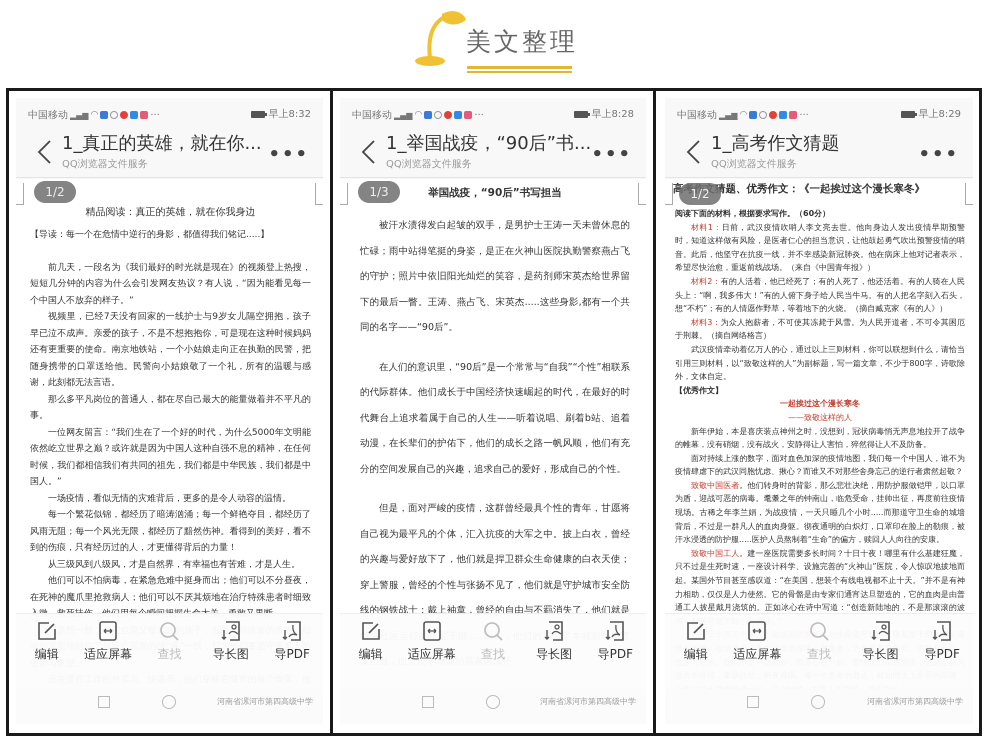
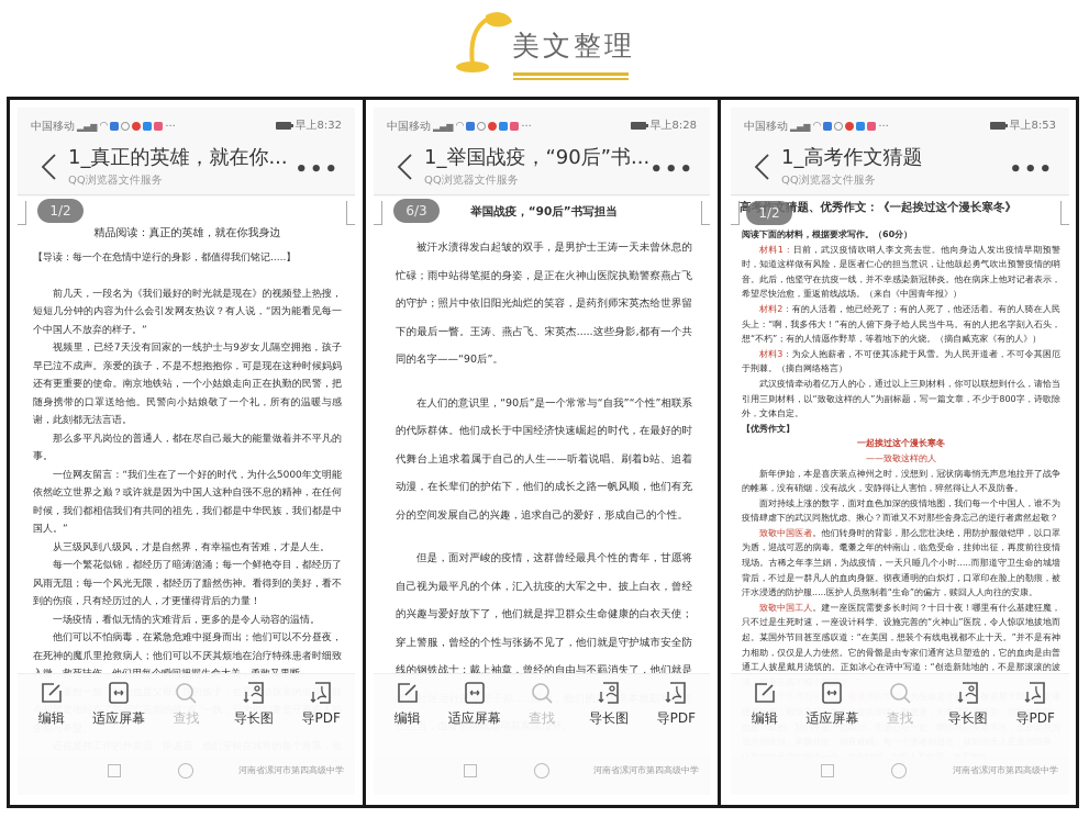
  美文整理
  中国移动
  ▂▄▆
  ◠
  ···
  早上8:32
  1_真正的英雄，就在你...
  QQ浏览器文件服务
  •••
  1/2
  精品阅读：真正的英雄，就在你我身边
  【导读：每一个在危情中逆行的身影，都值得我们铭记.....】
  前几天，一段名为《我们最好的时光就是现在》的视频登上热搜，短短几分钟的内容为什么会引发网友热议？有人说，“因为能看见每一个中国人不放弃的样子。”
  视频里，已经7天没有回家的一线护士与9岁女儿隔空拥抱，孩子早已泣不成声。亲爱的孩子，不是不想抱抱你，可是现在这种时候妈妈还有更重要的使命。南京地铁站，一个小姑娘走向正在执勤的民警，把随身携带的口罩送给他。民警向小姑娘敬了一个礼，所有的温暖与感谢，此刻都无法言语。
  那么多平凡岗位的普通人，都在尽自己最大的能量做着并不平凡的事。
  一位网友留言：“我们生在了一个好的时代，为什么5000年文明能依然屹立世界之巅？或许就是因为中国人这种自强不息的精神，在任何时候，我们都相信我们有共同的祖先，我们都是中华民族，我们都是中国人。”
- 一场疫情，看似无情的灾难背后，更多的是令人动容的温情。
+ 从三级风到八级风，才是自然界，有幸福也有苦难，才是人生。
  每一个繁花似锦，都经历了暗涛汹涌；每一个鲜艳夺目，都经历了风雨无阻；每一个风光无限，都经历了黯然伤神。看得到的美好，看不到的伤痕，只有经历过的人，才更懂得背后的力量！
- 从三级风到八级风，才是自然界，有幸福也有苦难，才是人生。
+ 一场疫情，看似无情的灾难背后，更多的是令人动容的温情。
  编辑
  适应屏幕
  查找
  导长图
  导PDF
  河南省漯河市第四高级中学
  中国移动
  ▂▄▆
  ◠
  ···
  早上8:28
  1_举国战疫，“90后”书...
  QQ浏览器文件服务
  •••
- 1/3
+ 6/3
  举国战疫，“90后”书写担当
  被汗水渍得发白起皱的双手，是男护士王涛一天未曾休息的忙碌；雨中站得笔挺的身姿，是正在火神山医院执勤警察燕占飞的守护；照片中依旧阳光灿烂的笑容，是药剂师宋英杰给世界留下的最后一瞥。王涛、燕占飞、宋英杰.....这些身影,都有一个共同的名字——“90后”。
  在人们的意识里，“90后”是一个常常与“自我”“个性”相联系的代际群体。他们成长于中国经济快速崛起的时代，在最好的时代舞台上追求着属于自己的人生——听着说唱、刷着b站、追着动漫，在长辈们的护佑下，他们的成长之路一帆风顺，他们有充分的空间发展自己的兴趣，追求自己的爱好，形成自己的个性。
  但是，面对严峻的疫情，这群曾经最具个性的青年，甘愿将自己视为最平凡的个体，汇入抗疫的大军之中。披上白衣，曾经的兴趣与爱好放下了，他们就是捍卫群众生命健康的白衣天使；穿上警服，曾经的个性与张扬不见了，他们就是守护城市安全防线的钢铁战士；戴上袖章，曾经的自由与不羁消失了，他们就是
  编辑
  适应屏幕
  查找
  导长图
  导PDF
  河南省漯河市第四高级中学
  中国移动
  ▂▄▆
  ◠
  ···
- 早上8:29
+ 早上8:53
  1_高考作文猜题
  QQ浏览器文件服务
  •••
  1/2
  高考作文猜题、优秀作文：《一起挨过这个漫长寒冬》
  阅读下面的材料，根据要求写作。（60分）
  材料1：日前，武汉疫情吹哨人李文亮去世。他向身边人发出疫情早期预警时，知道这样做有风险，是医者仁心的担当意识，让他鼓起勇气吹出预警疫情的哨音。此后，他坚守在抗疫一线，并不幸感染新冠肺炎。他在病床上他对记者表示，希望尽快治愈，重返前线战场。（来自《中国青年报》）
  材料2：有的人活着，他已经死了；有的人死了，他还活着。有的人骑在人民头上：“啊，我多伟大！”有的人俯下身子给人民当牛马。有的人把名字刻入石头，想“不朽”；有的人情愿作野草，等着地下的火烧。（摘自臧克家《有的人》）
  材料3：为众人抱薪者，不可使其冻毙于风雪。为人民开道者，不可令其困厄于荆棘。（摘自网络格言）
  武汉疫情牵动着亿万人的心，通过以上三则材料，你可以联想到什么，请恰当引用三则材料，以“致敬这样的人”为副标题，写一篇文章，不少于800字，诗歌除外，文体自定。
  【优秀作文】
  一起挨过这个漫长寒冬
  ——致敬这样的人
  新年伊始，本是喜庆装点神州之时，没想到，冠状病毒悄无声息地拉开了战争的帷幕，没有硝烟，没有战火，安静得让人害怕，猝然得让人不及防备。
  面对持续上涨的数字，面对血色加深的疫情地图，我们每一个中国人，谁不为疫情肆虐下的武汉同胞忧虑、揪心？而谁又不对那些舍身忘己的逆行者肃然起敬？
  致敬中国医者。他们转身时的背影，那么悲壮决绝，用防护服做铠甲，以口罩为盾，迎战可恶的病毒。耄耋之年的钟南山，临危受命，挂帅出征，再度前往疫情现场。古稀之年李兰娟，为战疫情，一天只睡几个小时.....而那道守卫生命的城墙背后，不过是一群凡人的血肉身躯。彻夜通明的白炽灯，口罩印在脸上的勒痕，被汗水浸透的防护服.....医护人员熬制着“生命”的偏方，赎回人人向往的安康。
  致敬中国工人。建一座医院需要多长时间？十日十夜！哪里有什么基建狂魔，只不过是生死时速，一座设计科学、设施完善的“火神山”医院，令人惊叹地拔地而起。某国外节目甚至感叹道：“在美国，想装个有线电视都不止十天。”并不是有神力相助，仅仅是人力使然。它的骨骼是由专家们通宵达旦塑造的，它的血肉是由普通工人披星戴月浇筑的。正如冰心在诗中写道：“创造新陆地的，不是那滚滚的波
  编辑
  适应屏幕
  查找
  导长图
  导PDF
  河南省漯河市第四高级中学
